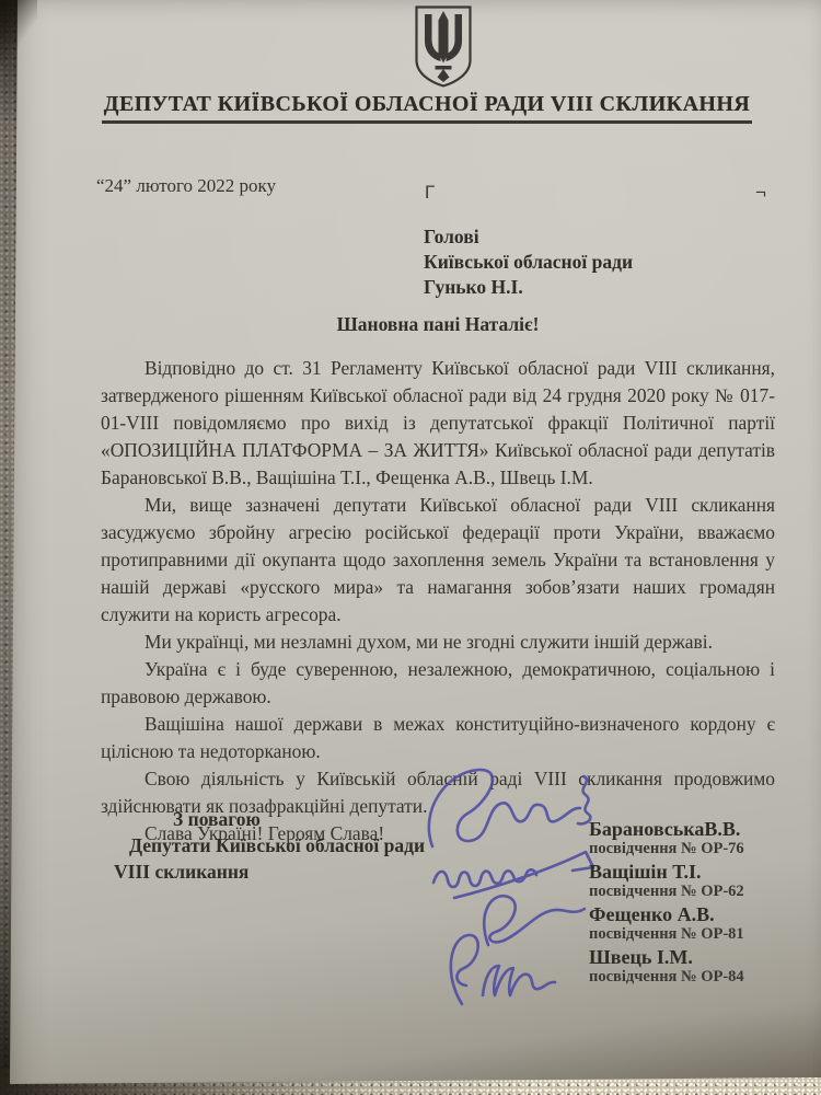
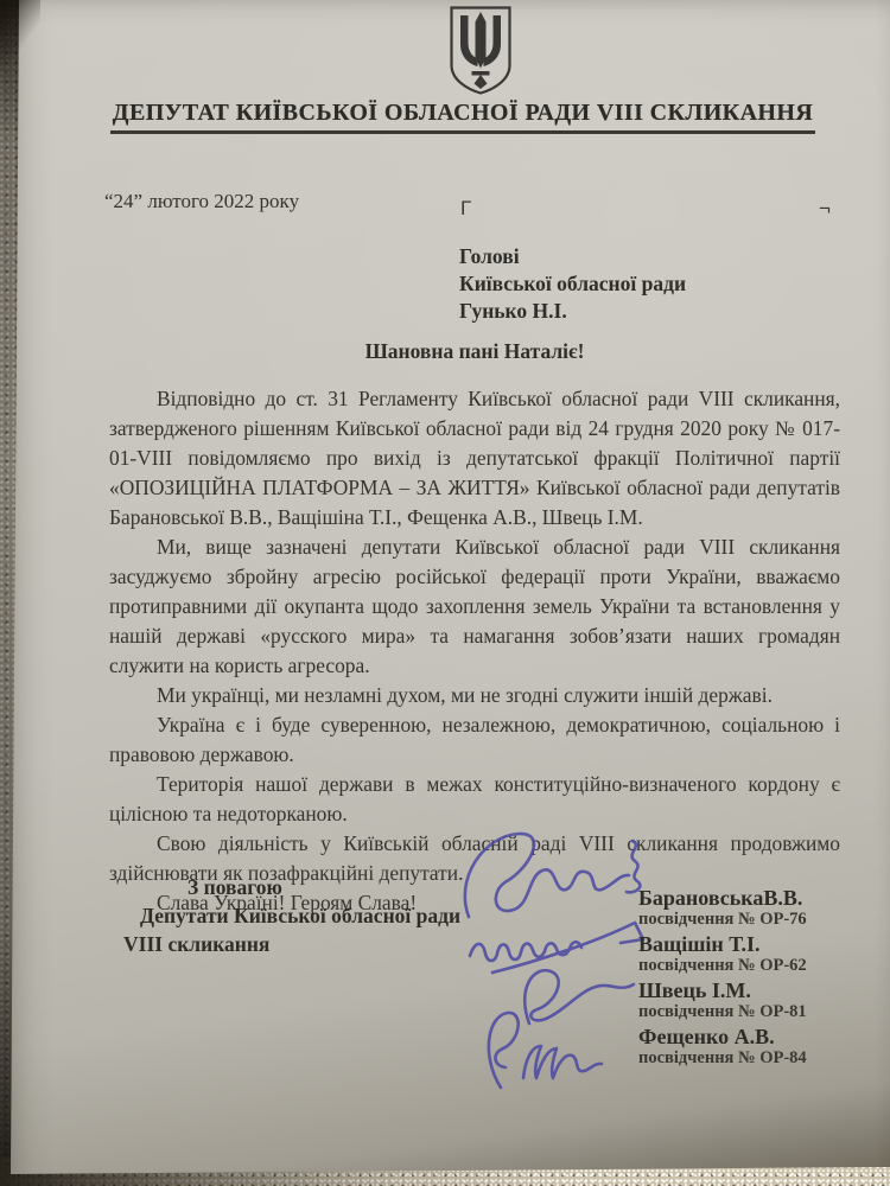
  ДЕПУТАТ КИЇВСЬКОЇ ОБЛАСНОЇ РАДИ VIII СКЛИКАННЯ
  “24” лютого 2022 року
  Г
  ¬
  Голові
  Київської обласної ради
  Гунько Н.І.
  Шановна пані Наталіє!
  Відповідно до ст. 31 Регламенту Київської обласної ради VIII скликання, затвердженого рішенням Київської обласної ради від 24 грудня 2020 року № 017-01-VIII повідомляємо про вихід із депутатської фракції Політичної партії «ОПОЗИЦІЙНА ПЛАТФОРМА – ЗА ЖИТТЯ» Київської обласної ради депутатів Барановської В.В., Ващішіна Т.І., Фещенка А.В., Швець І.М.
  Ми, вище зазначені депутати Київської обласної ради VIII скликання засуджуємо збройну агресію російської федерації проти України, вважаємо протиправними дії окупанта щодо захоплення земель України та встановлення у нашій державі «русского мира» та намагання зобов’язати наших громадян служити на користь агресора.
  Ми українці, ми незламні духом, ми не згодні служити іншій державі.
  Україна є і буде суверенною, незалежною, демократичною, соціальною і правовою державою.
- Ващішіна нашої держави в межах конституційно-визначеного кордону є цілісною та недоторканою.
+ Територія нашої держави в межах конституційно-визначеного кордону є цілісною та недоторканою.
  Свою діяльність у Київській обласній раді VIII скликання продовжимо здійснювати як позафракційні депутати.
  Слава Україні! Героям Слава!
  З повагою
  Депутати Київської обласної ради
  VIII скликання
  БарановськаВ.В.
  посвідчення № ОР-76
  Ващішін Т.І.
  посвідчення № ОР-62
- Фещенко А.В.
+ Швець І.М.
  посвідчення № ОР-81
- Швець І.М.
+ Фещенко А.В.
  посвідчення № ОР-84
